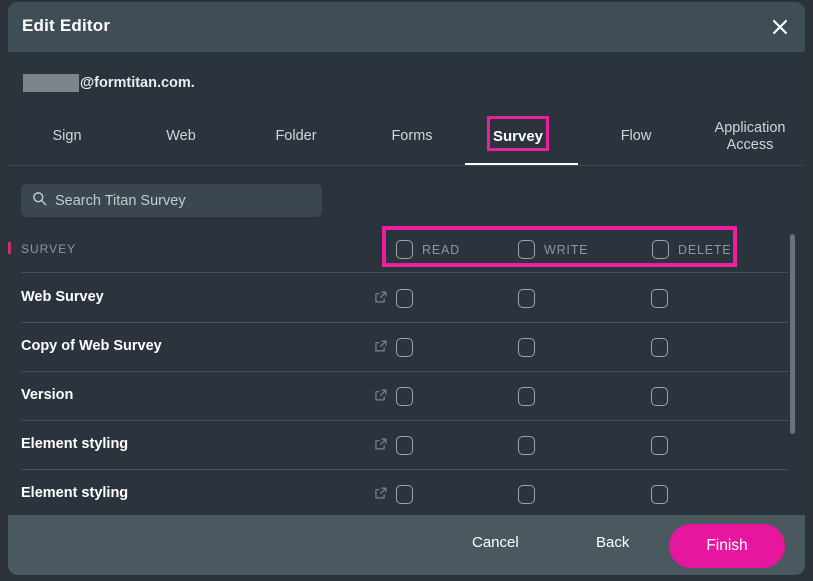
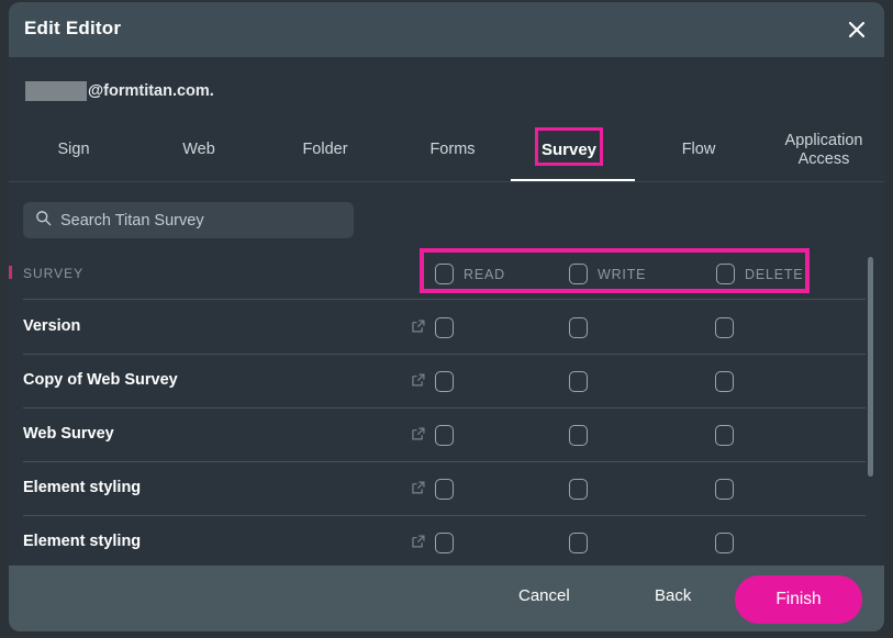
  Edit Editor
  @formtitan.com.
  Sign
  Web
  Folder
  Forms
  Survey
  Flow
  Application Access
  Search Titan Survey
  SURVEY
  READ
  WRITE
  DELETE
- Web Survey
+ Version
  Copy of Web Survey
- Version
+ Web Survey
  Element styling
  Element styling
  Cancel
  Back
  Finish
